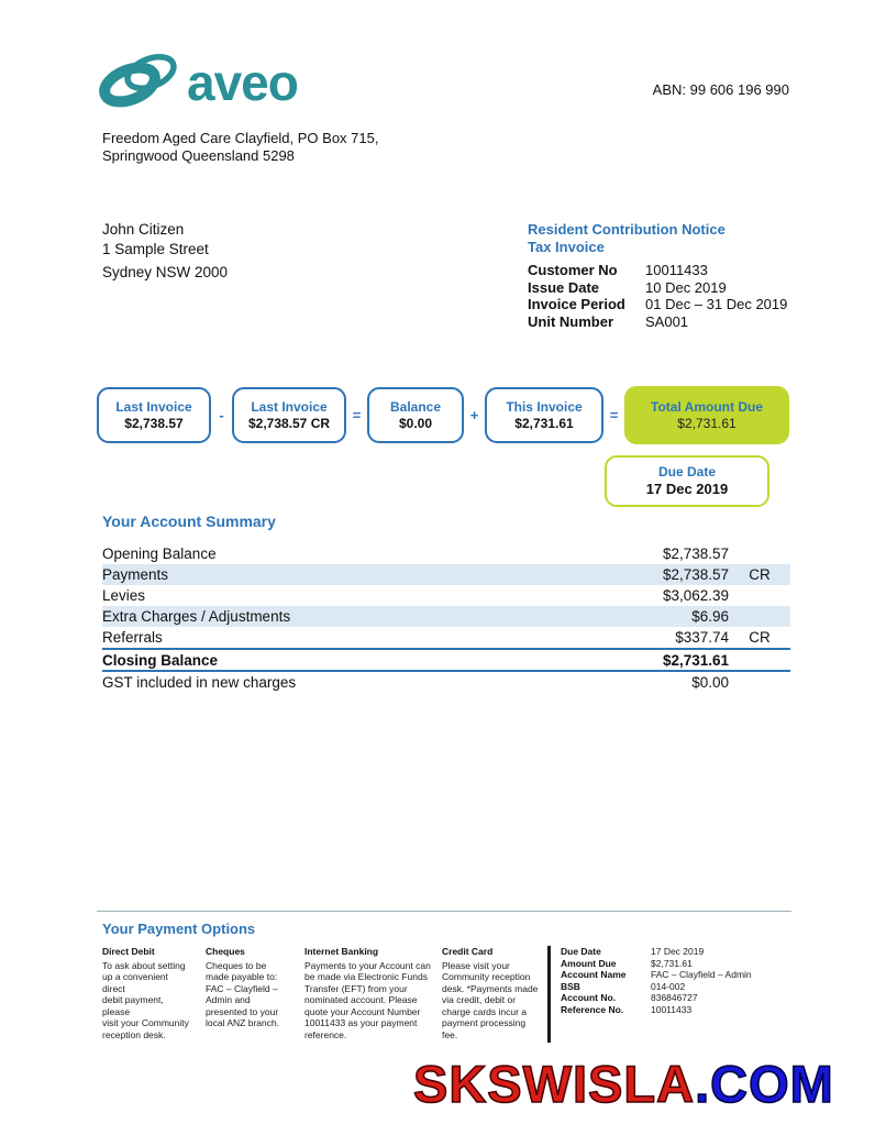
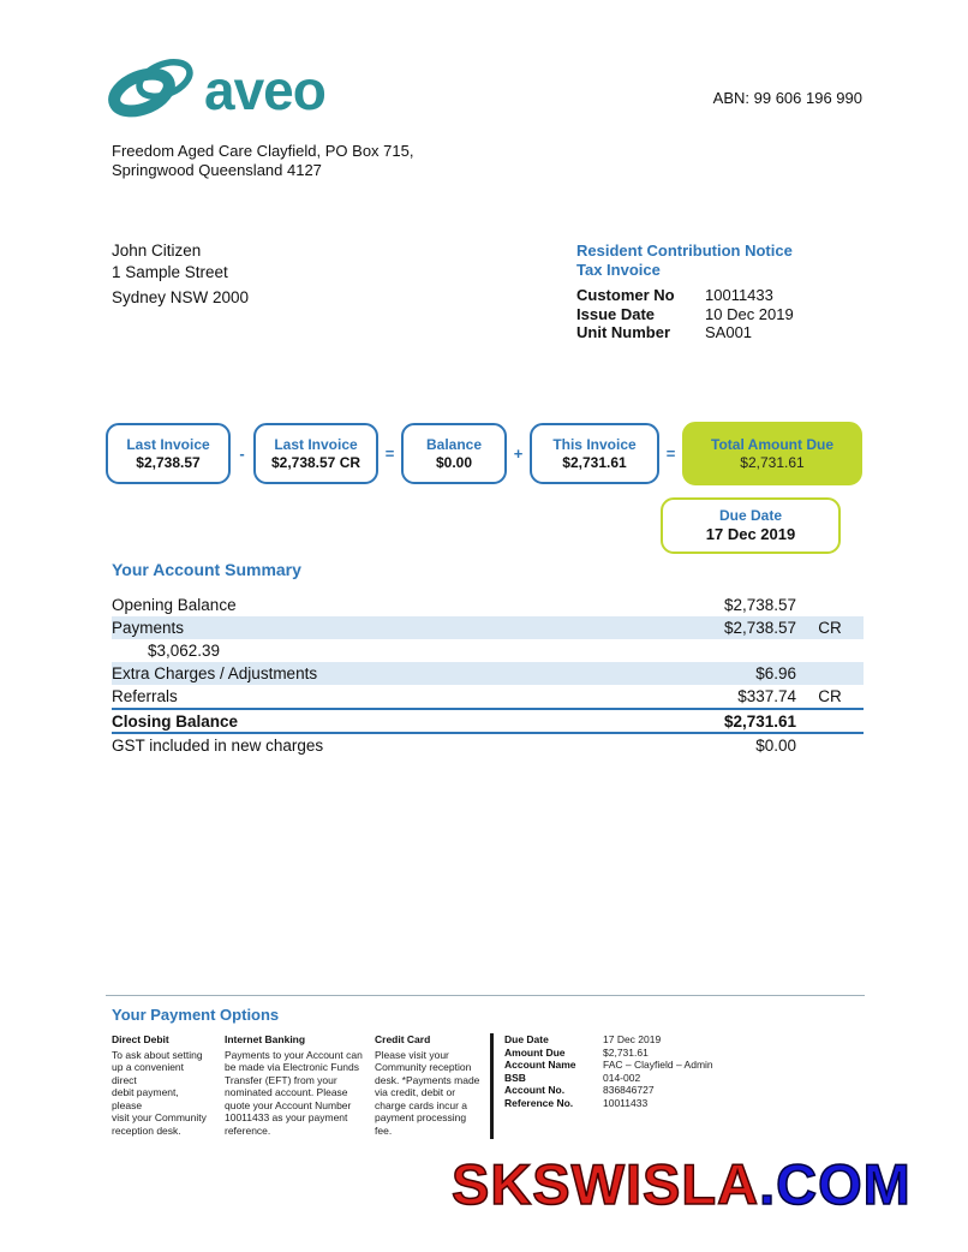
  aveo
  ABN: 99 606 196 990
  Freedom Aged Care Clayfield, PO Box 715,
- Springwood Queensland 5298
+ Springwood Queensland 4127
  John Citizen
  1 Sample Street
  Sydney NSW 2000
  Resident Contribution Notice
  Tax Invoice
  Customer No
  10011433
  Issue Date
  10 Dec 2019
- Invoice Period
- 01 Dec – 31 Dec 2019
  Unit Number
  SA001
  Last Invoice
  $2,738.57
  -
  Last Invoice
  $2,738.57 CR
  =
  Balance
  $0.00
  +
  This Invoice
  $2,731.61
  =
  Total Amount Due
  $2,731.61
  Due Date
  17 Dec 2019
  Your Account Summary
  Opening Balance
  $2,738.57
  Payments
  $2,738.57
  CR
- Levies
  $3,062.39
  Extra Charges / Adjustments
  $6.96
  Referrals
  $337.74
  CR
  Closing Balance
  $2,731.61
  GST included in new charges
  $0.00
  Your Payment Options
  Direct Debit
  To ask about setting
  up a convenient
  direct
  debit payment,
  please
  visit your Community
  reception desk.
- Cheques
- Cheques to be
- made payable to:
- FAC – Clayfield –
- Admin and
- presented to your
- local ANZ branch.
  Internet Banking
  Payments to your Account can
  be made via Electronic Funds
  Transfer (EFT) from your
  nominated account. Please
  quote your Account Number
  10011433 as your payment
  reference.
  Credit Card
  Please visit your
  Community reception
  desk. *Payments made
  via credit, debit or
  charge cards incur a
  payment processing
  fee.
  Due Date
  17 Dec 2019
  Amount Due
  $2,731.61
  Account Name
  FAC – Clayfield – Admin
  BSB
  014-002
  Account No.
  836846727
  Reference No.
  10011433
  SKSWISLA.COM
